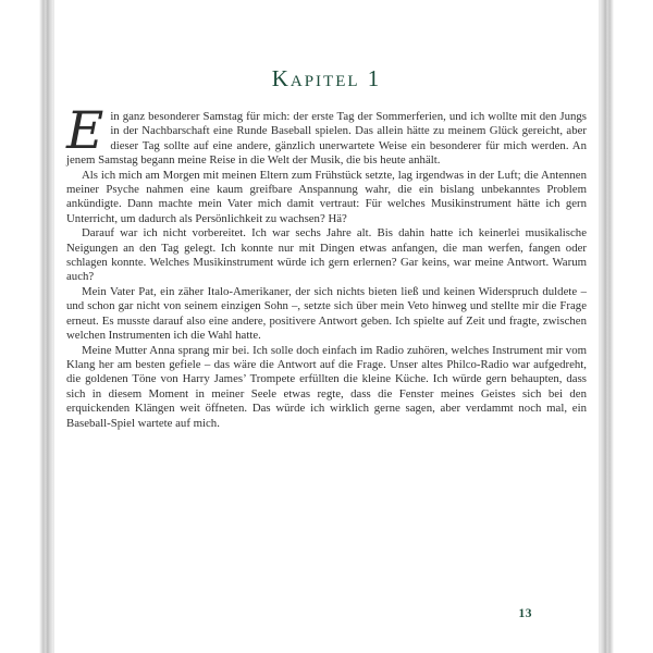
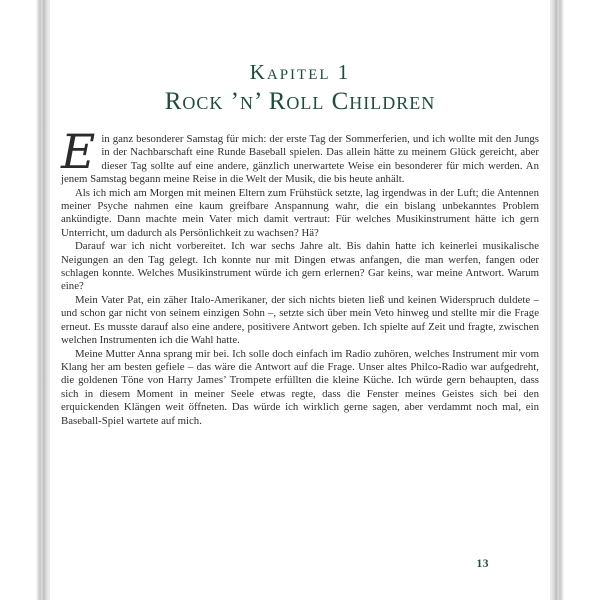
  Kapitel 1
+ Rock ’n’ Roll Children
  E
  in ganz besonderer Samstag für mich: der erste Tag der Sommerferien, und ich wollte mit den Jungs in der Nachbarschaft eine Runde Baseball spielen. Das allein hätte zu meinem Glück gereicht, aber dieser Tag sollte auf eine andere, gänzlich unerwartete Weise ein besonderer für mich werden. An jenem Samstag begann meine Reise in die Welt der Musik, die bis heute anhält.
  Als ich mich am Morgen mit meinen Eltern zum Frühstück setzte, lag irgendwas in der Luft; die Antennen meiner Psyche nahmen eine kaum greifbare Anspannung wahr, die ein bislang unbekanntes Problem ankündigte. Dann machte mein Vater mich damit vertraut: Für welches Musikinstrument hätte ich gern Unterricht, um dadurch als Persönlichkeit zu wachsen? Hä?
- Darauf war ich nicht vorbereitet. Ich war sechs Jahre alt. Bis dahin hatte ich keinerlei musikalische Neigungen an den Tag gelegt. Ich konnte nur mit Dingen etwas anfangen, die man werfen, fangen oder schlagen konnte. Welches Musikinstrument würde ich gern erlernen? Gar keins, war meine Antwort. Warum auch?
+ Darauf war ich nicht vorbereitet. Ich war sechs Jahre alt. Bis dahin hatte ich keinerlei musikalische Neigungen an den Tag gelegt. Ich konnte nur mit Dingen etwas anfangen, die man werfen, fangen oder schlagen konnte. Welches Musikinstrument würde ich gern erlernen? Gar keins, war meine Antwort. Warum eine?
  Mein Vater Pat, ein zäher Italo-Amerikaner, der sich nichts bieten ließ und keinen Widerspruch duldete – und schon gar nicht von seinem einzigen Sohn –, setzte sich über mein Veto hinweg und stellte mir die Frage erneut. Es musste darauf also eine andere, positivere Antwort geben. Ich spielte auf Zeit und fragte, zwischen welchen Instrumenten ich die Wahl hatte.
  Meine Mutter Anna sprang mir bei. Ich solle doch einfach im Radio zuhören, welches Instrument mir vom Klang her am besten gefiele – das wäre die Antwort auf die Frage. Unser altes Philco-Radio war aufgedreht, die goldenen Töne von Harry James’ Trompete erfüllten die kleine Küche. Ich würde gern behaupten, dass sich in diesem Moment in meiner Seele etwas regte, dass die Fenster meines Geistes sich bei den erquickenden Klängen weit öffneten. Das würde ich wirklich gerne sagen, aber verdammt noch mal, ein Baseball-Spiel wartete auf mich.
  13
